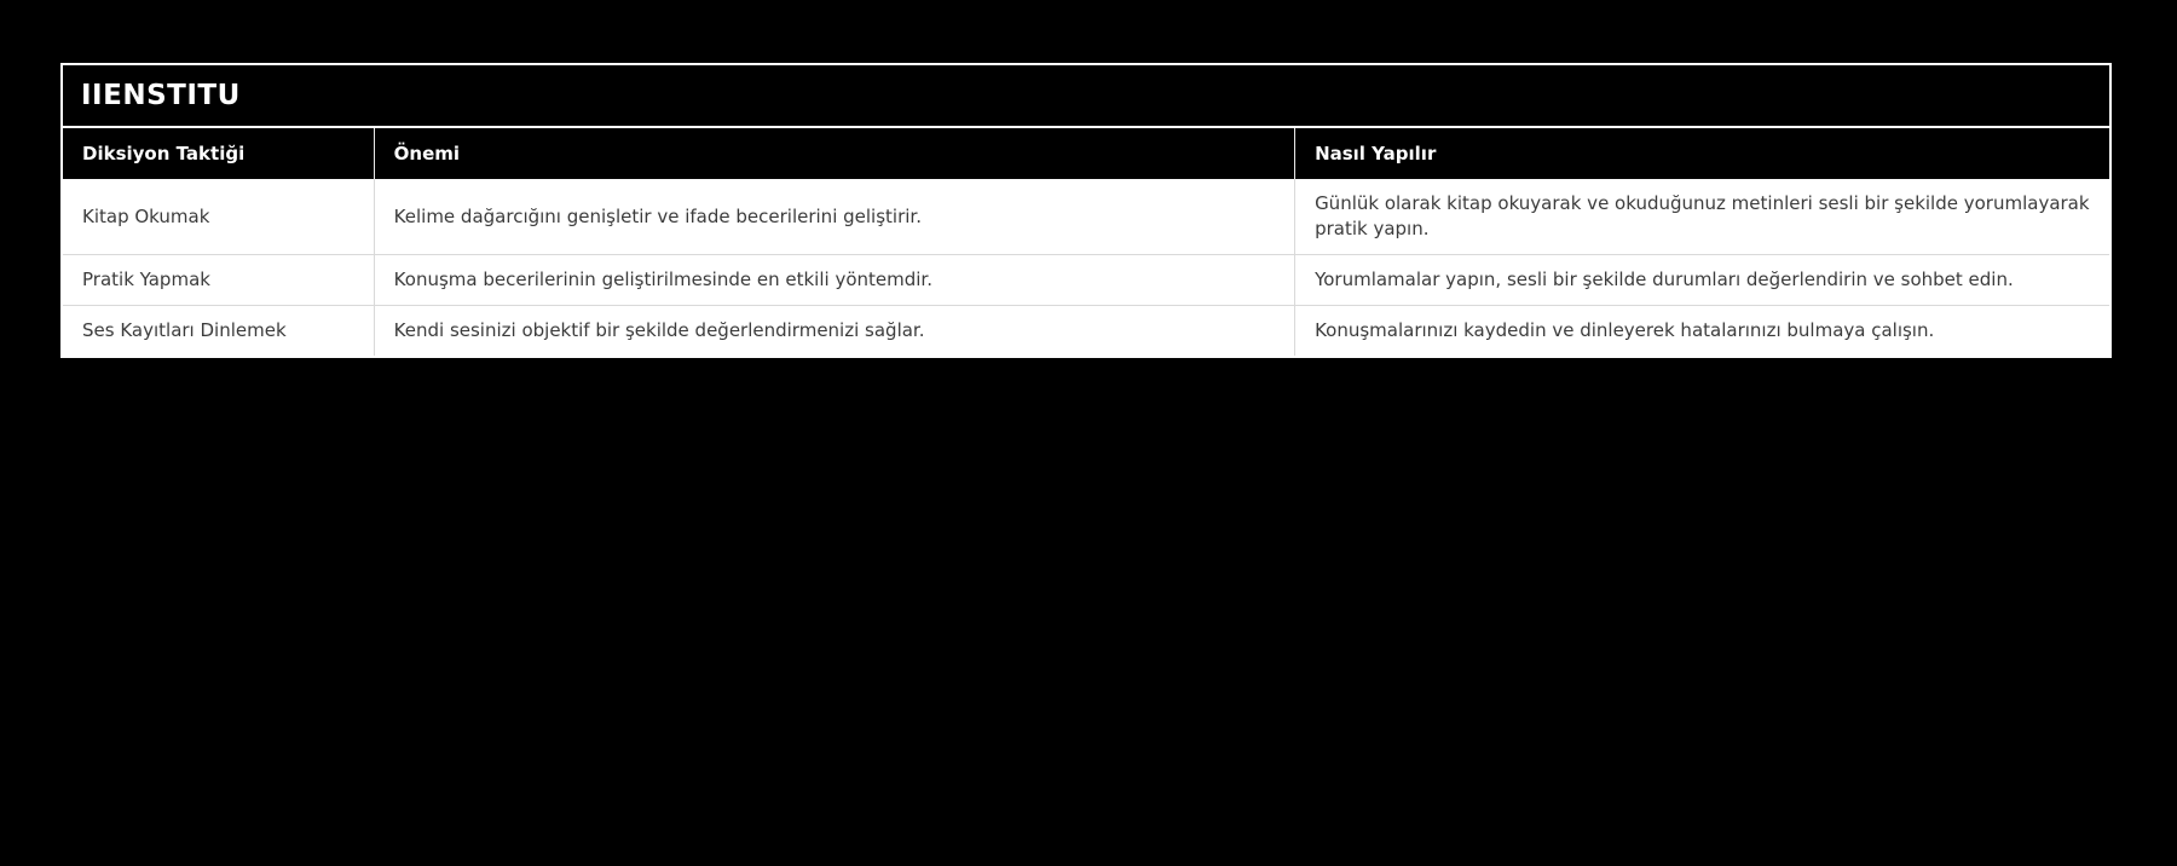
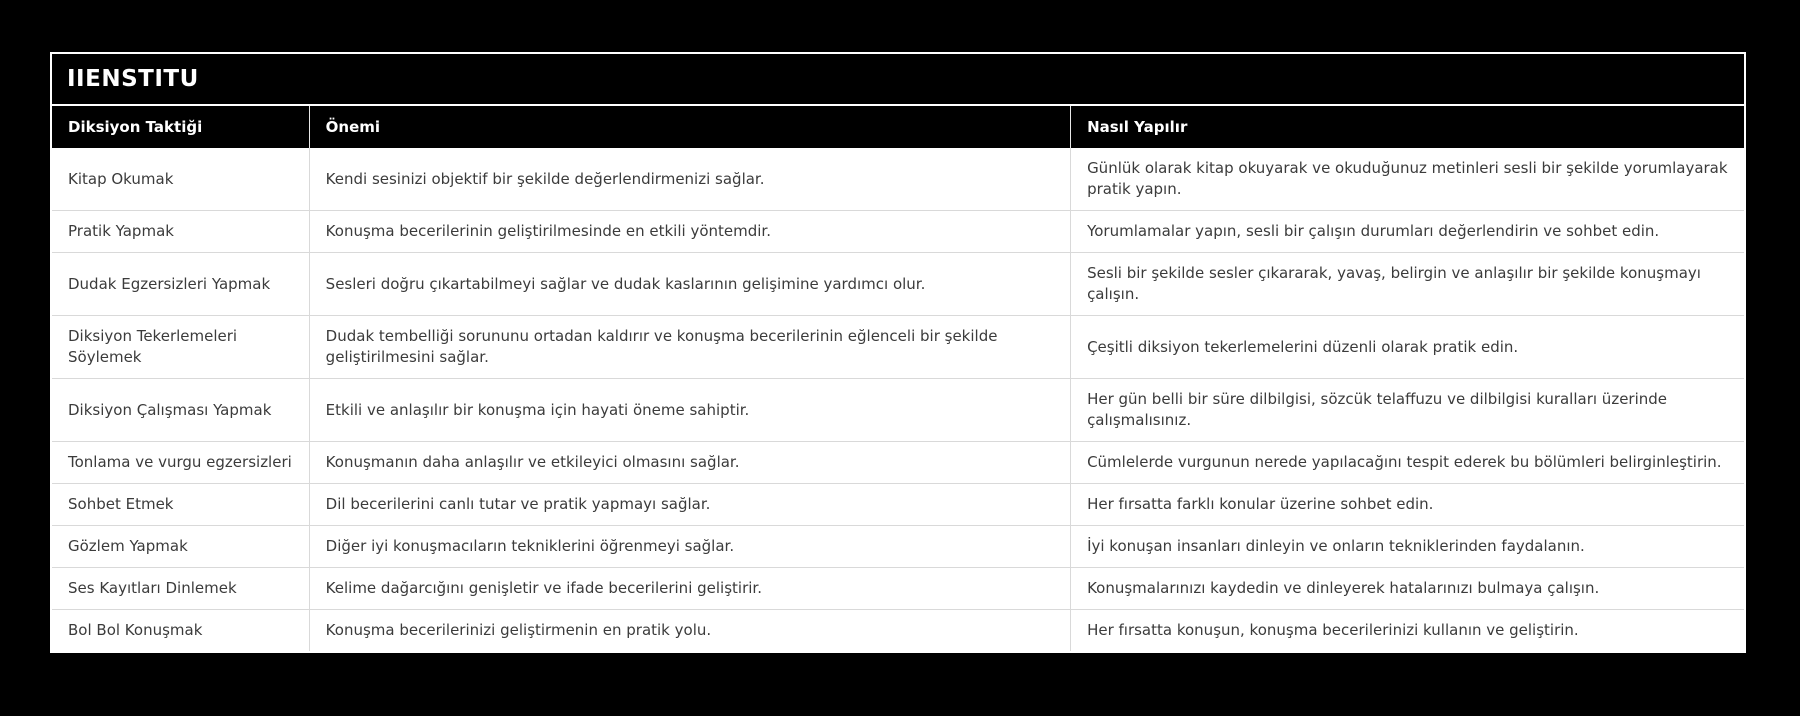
  IIENSTITU
  Diksiyon Taktiği	Önemi	Nasıl Yapılır
- Kitap Okumak	Kelime dağarcığını genişletir ve ifade becerilerini geliştirir.	Günlük olarak kitap okuyarak ve okuduğunuz metinleri sesli bir şekilde yorumlayarak pratik yapın.
+ Kitap Okumak	Kendi sesinizi objektif bir şekilde değerlendirmenizi sağlar.	Günlük olarak kitap okuyarak ve okuduğunuz metinleri sesli bir şekilde yorumlayarak pratik yapın.
- Pratik Yapmak	Konuşma becerilerinin geliştirilmesinde en etkili yöntemdir.	Yorumlamalar yapın, sesli bir şekilde durumları değerlendirin ve sohbet edin.
+ Pratik Yapmak	Konuşma becerilerinin geliştirilmesinde en etkili yöntemdir.	Yorumlamalar yapın, sesli bir çalışın durumları değerlendirin ve sohbet edin.
+ Dudak Egzersizleri Yapmak	Sesleri doğru çıkartabilmeyi sağlar ve dudak kaslarının gelişimine yardımcı olur.	Sesli bir şekilde sesler çıkararak, yavaş, belirgin ve anlaşılır bir şekilde konuşmayı çalışın.
+ Diksiyon Tekerlemeleri Söylemek	Dudak tembelliği sorununu ortadan kaldırır ve konuşma becerilerinin eğlenceli bir şekilde geliştirilmesini sağlar.	Çeşitli diksiyon tekerlemelerini düzenli olarak pratik edin.
+ Diksiyon Çalışması Yapmak	Etkili ve anlaşılır bir konuşma için hayati öneme sahiptir.	Her gün belli bir süre dilbilgisi, sözcük telaffuzu ve dilbilgisi kuralları üzerinde çalışmalısınız.
+ Tonlama ve vurgu egzersizleri	Konuşmanın daha anlaşılır ve etkileyici olmasını sağlar.	Cümlelerde vurgunun nerede yapılacağını tespit ederek bu bölümleri belirginleştirin.
+ Sohbet Etmek	Dil becerilerini canlı tutar ve pratik yapmayı sağlar.	Her fırsatta farklı konular üzerine sohbet edin.
+ Gözlem Yapmak	Diğer iyi konuşmacıların tekniklerini öğrenmeyi sağlar.	İyi konuşan insanları dinleyin ve onların tekniklerinden faydalanın.
- Ses Kayıtları Dinlemek	Kendi sesinizi objektif bir şekilde değerlendirmenizi sağlar.	Konuşmalarınızı kaydedin ve dinleyerek hatalarınızı bulmaya çalışın.
+ Ses Kayıtları Dinlemek	Kelime dağarcığını genişletir ve ifade becerilerini geliştirir.	Konuşmalarınızı kaydedin ve dinleyerek hatalarınızı bulmaya çalışın.
+ Bol Bol Konuşmak	Konuşma becerilerinizi geliştirmenin en pratik yolu.	Her fırsatta konuşun, konuşma becerilerinizi kullanın ve geliştirin.
